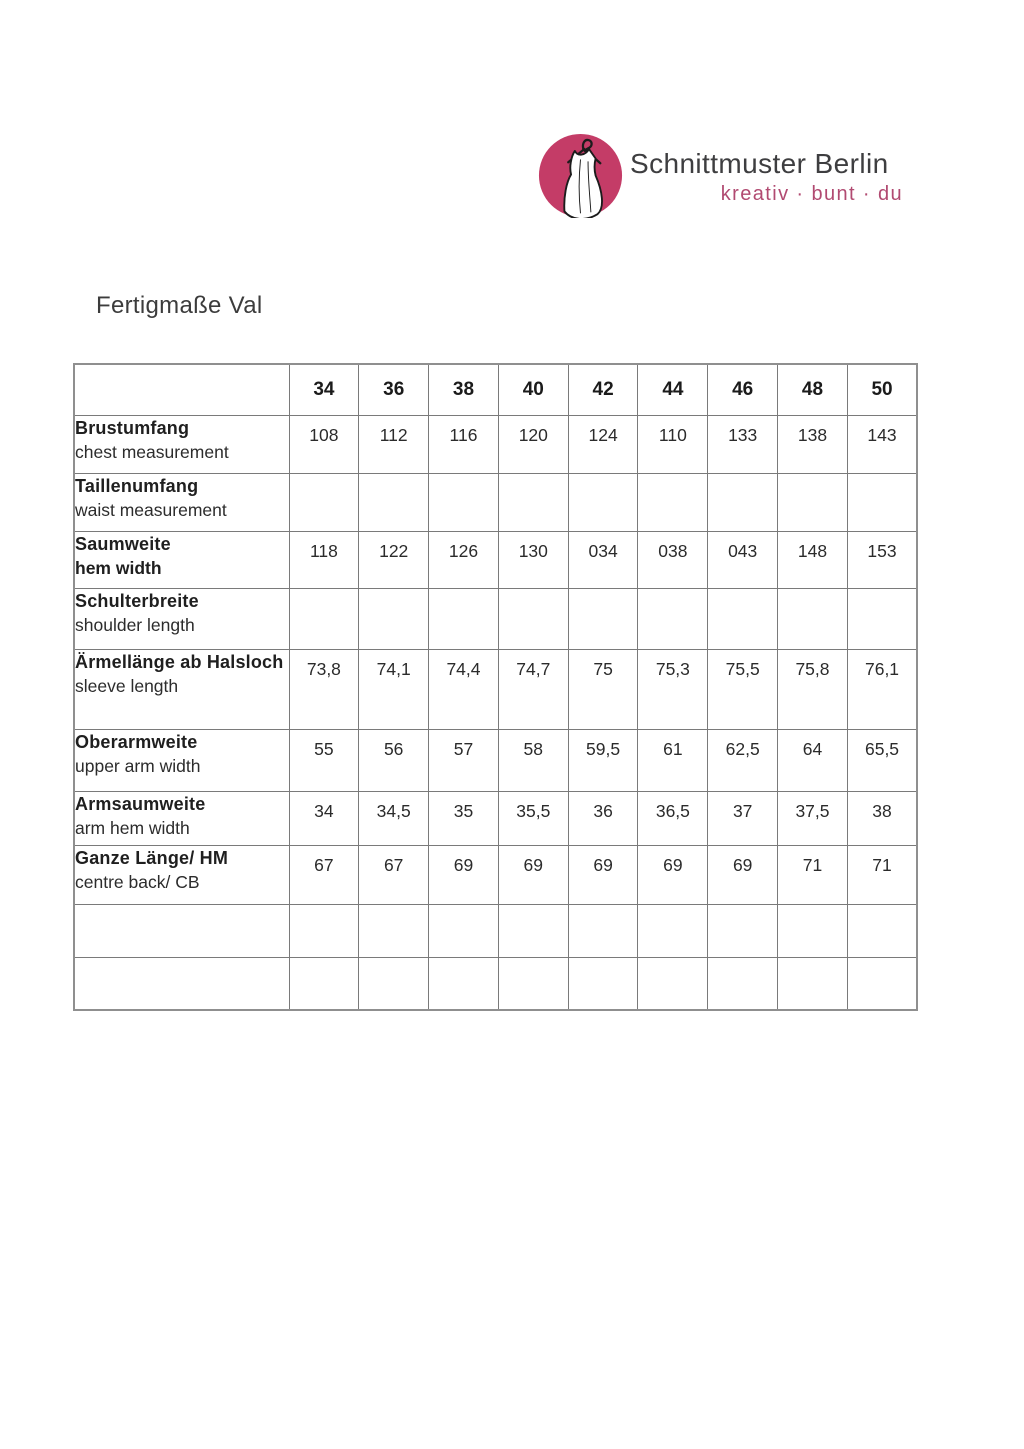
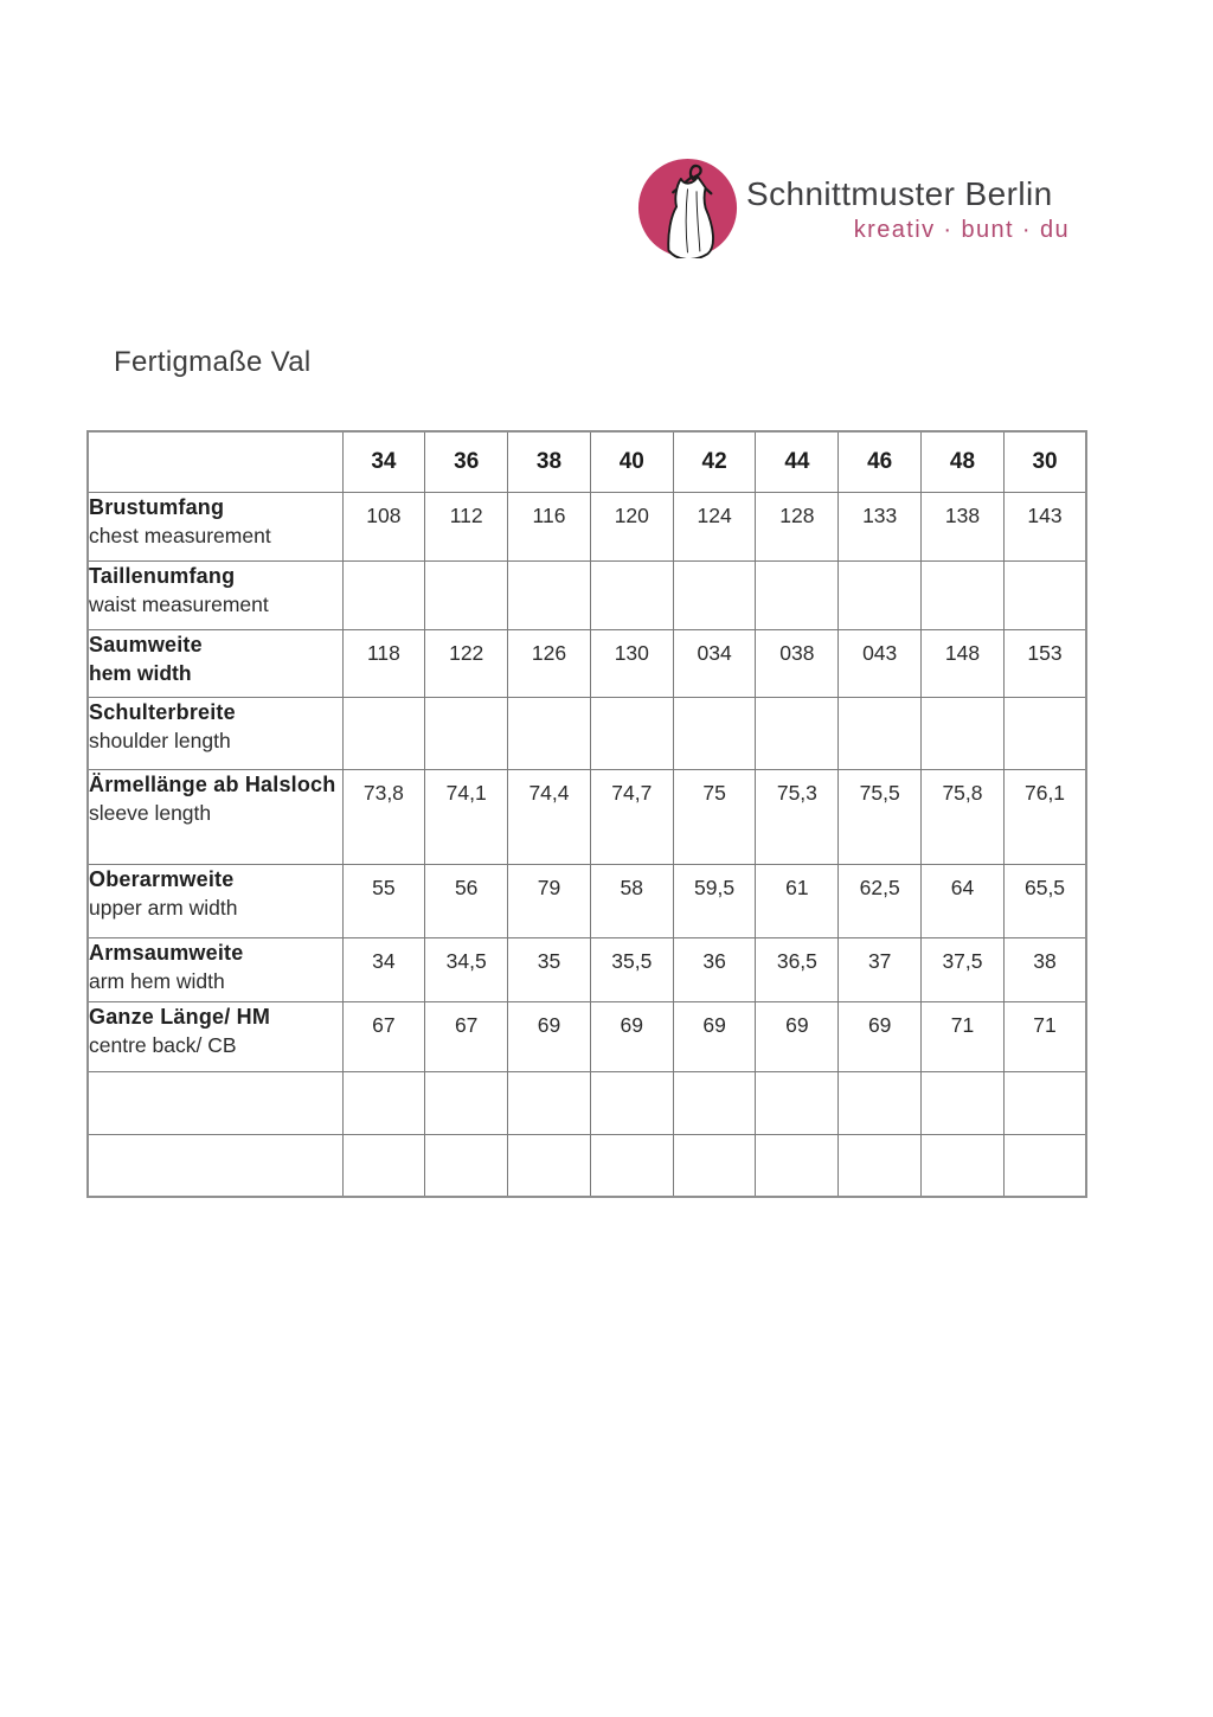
  Schnittmuster Berlin
  kreativ · bunt · du
  Fertigmaße Val
- 	34	36	38	40	42	44	46	48	50
+ 	34	36	38	40	42	44	46	48	30
- Brustumfangchest measurement	108	112	116	120	124	110	133	138	143
+ Brustumfangchest measurement	108	112	116	120	124	128	133	138	143
  Taillenumfangwaist measurement
  Saumweitehem width	118	122	126	130	034	038	043	148	153
  Schulterbreiteshoulder length
  Ärmellänge ab Halslochsleeve length	73,8	74,1	74,4	74,7	75	75,3	75,5	75,8	76,1
- Oberarmweiteupper arm width	55	56	57	58	59,5	61	62,5	64	65,5
+ Oberarmweiteupper arm width	55	56	79	58	59,5	61	62,5	64	65,5
  Armsaumweitearm hem width	34	34,5	35	35,5	36	36,5	37	37,5	38
  Ganze Länge/ HMcentre back/ CB	67	67	69	69	69	69	69	71	71
